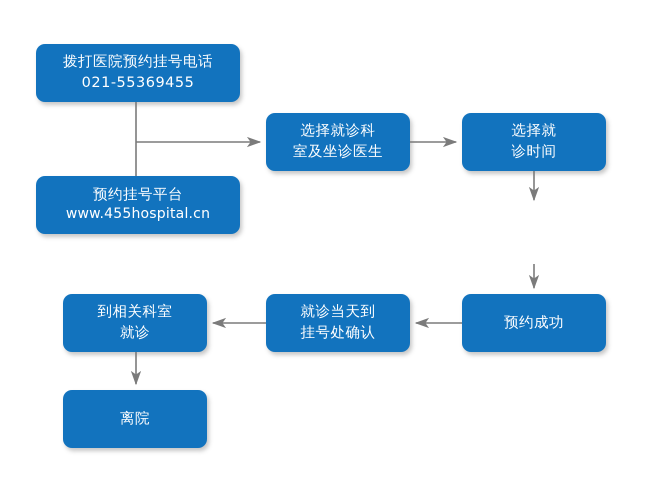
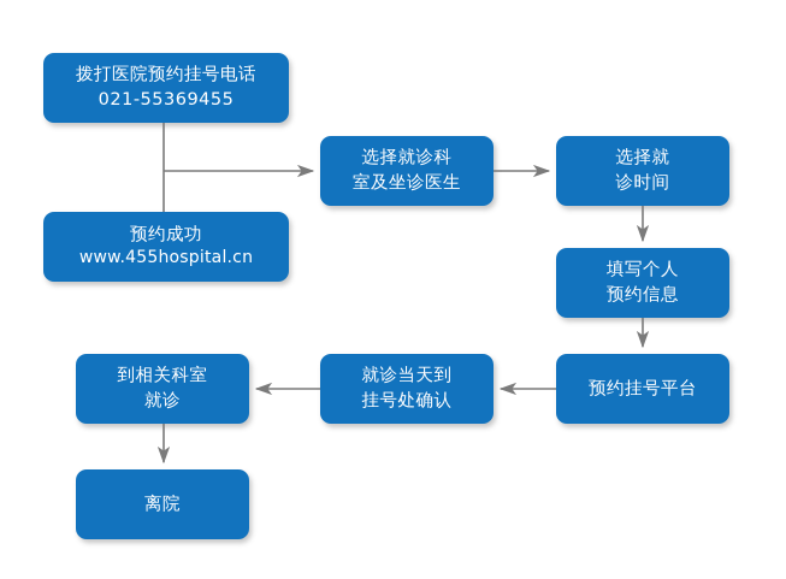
  拨打医院预约挂号电话
  021-55369455
- 预约挂号平台
+ 预约成功
  www.455hospital.cn
  选择就诊科
  室及坐诊医生
  选择就
  诊时间
+ 填写个人
+ 预约信息
- 预约成功
+ 预约挂号平台
  就诊当天到
  挂号处确认
  到相关科室
  就诊
  离院
